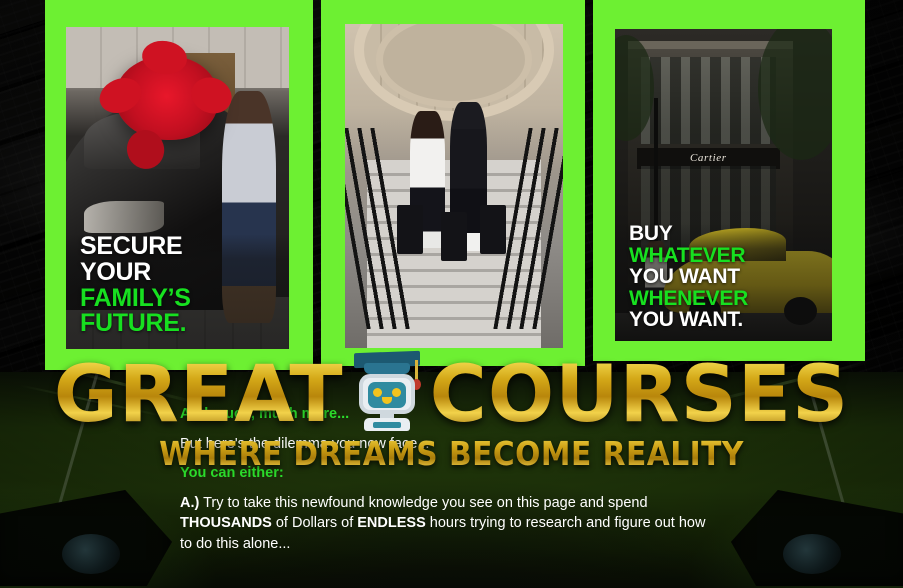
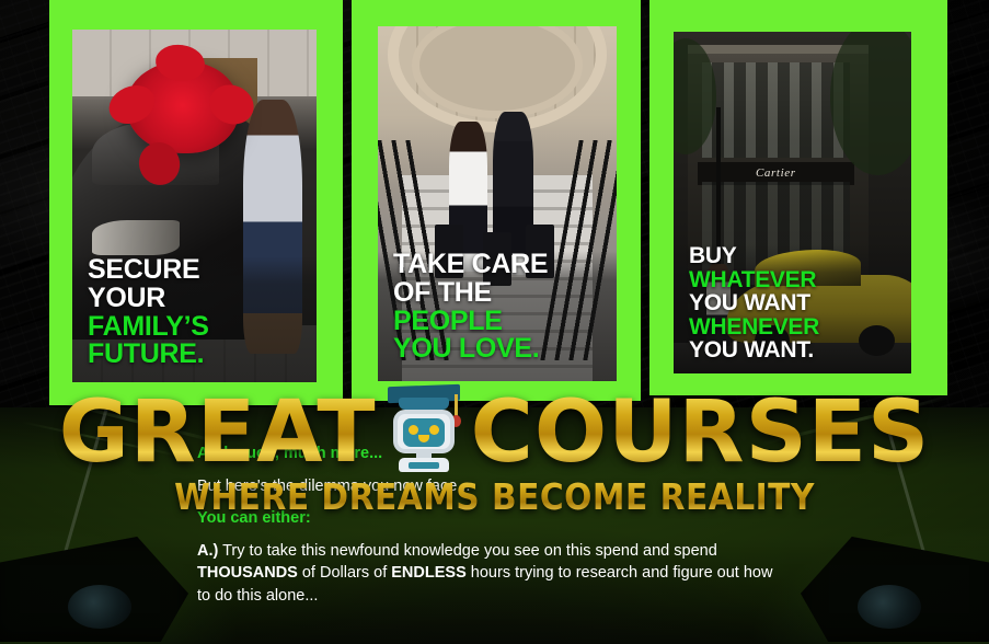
  SECURE
  YOUR
  FAMILY’S
  FUTURE.
+ TAKE CARE
+ OF THE
+ PEOPLE
+ YOU LOVE.
  Cartier
  BUY
  WHATEVER
  YOU WANT
  WHENEVER
  YOU WANT.
  You can either:
- A.) Try to take this newfound knowledge you see on this page and spend THOUSANDS of Dollars of ENDLESS hours trying to research and figure out how to do this alone...
+ A.) Try to take this newfound knowledge you see on this spend and spend THOUSANDS of Dollars of ENDLESS hours trying to research and figure out how to do this alone...
  GREAT
  COURSES
  WHERE DREAMS BECOME REALITY
